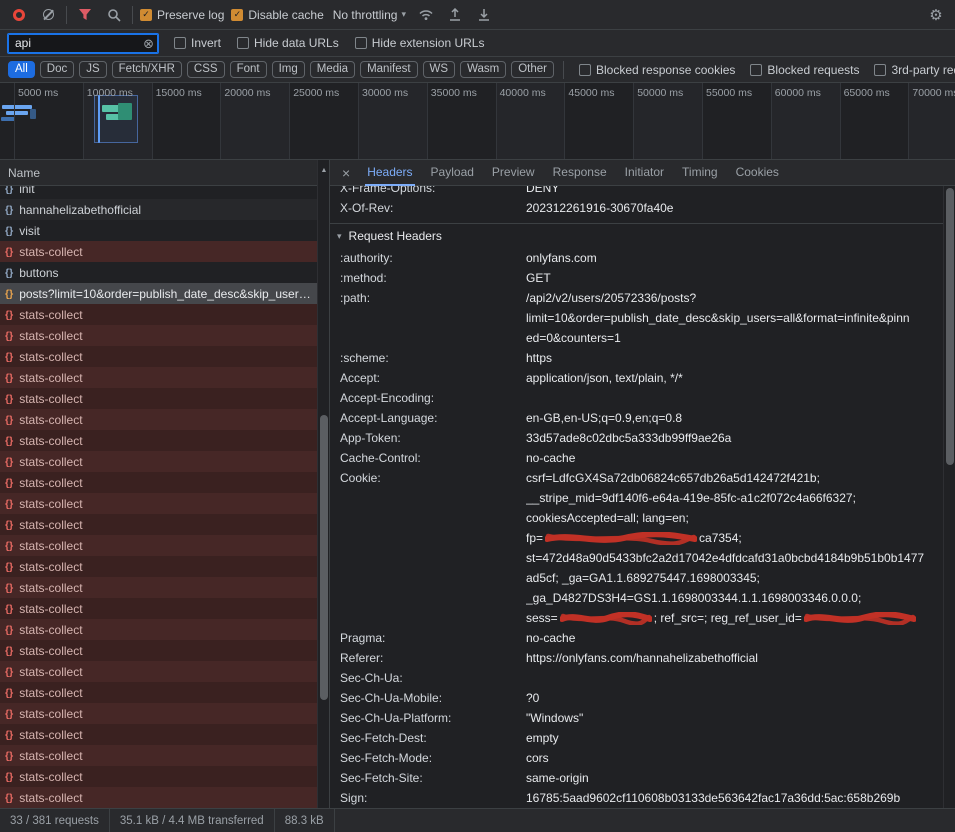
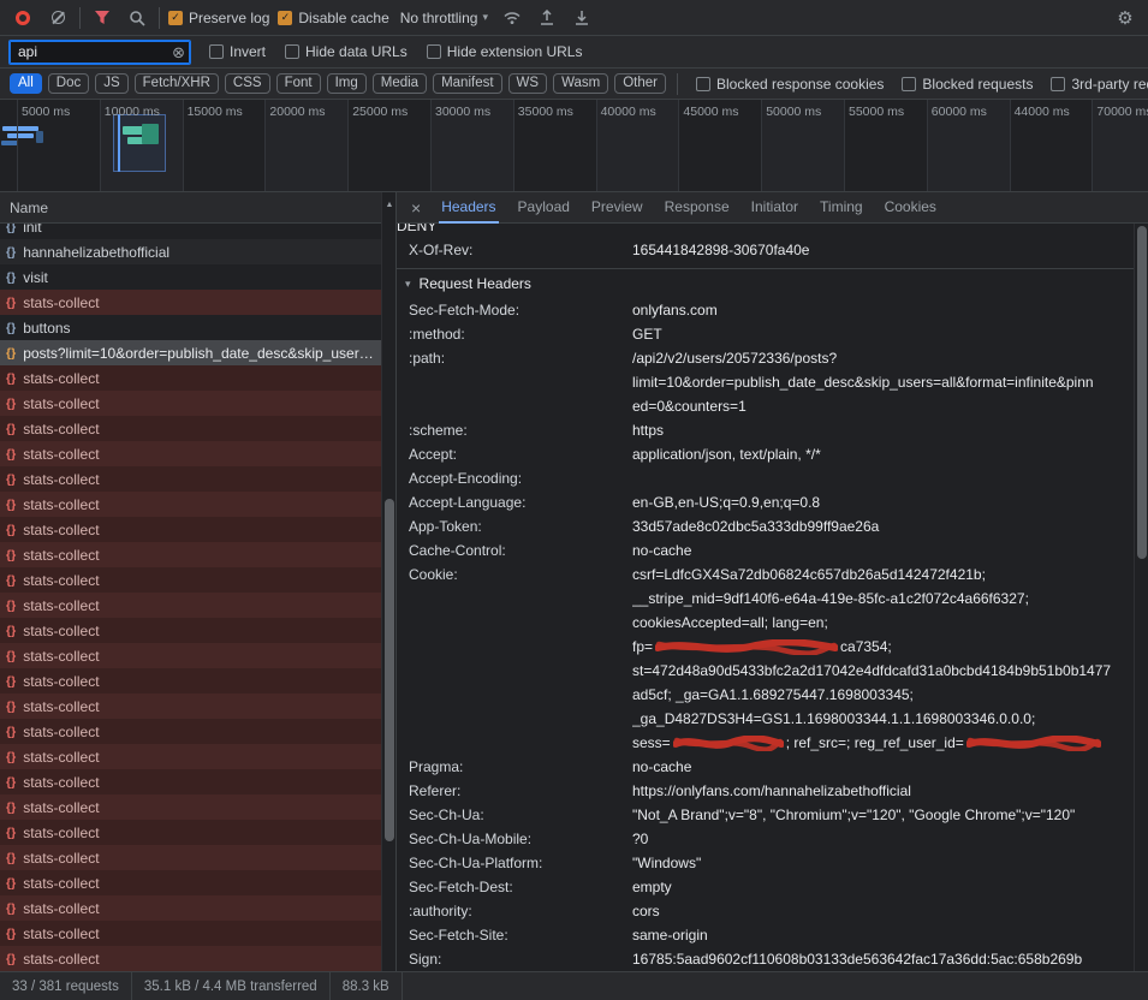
  ✓
  Preserve log
  ✓
  Disable cache
  No throttling
  ▾
  ⚙
  api
  ⊗
  Invert
  Hide data URLs
  Hide extension URLs
  All
  Doc
  JS
  Fetch/XHR
  CSS
  Font
  Img
  Media
  Manifest
  WS
  Wasm
  Other
  Blocked response cookies
  Blocked requests
  5000 ms
  10000 ms
  15000 ms
  20000 ms
  25000 ms
  30000 ms
  35000 ms
  40000 ms
  45000 ms
  50000 ms
  55000 ms
  60000 ms
- 65000 ms
+ 44000 ms
  70000 m
  Name
  {}
  init
  {}
  hannahelizabethofficial
  {}
  visit
  {}
  stats-collect
  {}
  buttons
  {}
  posts?limit=10&order=publish_date_desc&skip_user…
  {}
  stats-collect
  {}
  stats-collect
  {}
  stats-collect
  {}
  stats-collect
  {}
  stats-collect
  {}
  stats-collect
  {}
  stats-collect
  {}
  stats-collect
  {}
  stats-collect
  {}
  stats-collect
  {}
  stats-collect
  {}
  stats-collect
  {}
  stats-collect
  {}
  stats-collect
  {}
  stats-collect
  {}
  stats-collect
  {}
  stats-collect
  {}
  stats-collect
  {}
  stats-collect
  {}
  stats-collect
  {}
  stats-collect
  {}
  stats-collect
  {}
  stats-collect
  {}
  stats-collect
  ×
  Headers
  Payload
  Preview
  Response
  Initiator
  Timing
  Cookies
- X-Frame-Options:
  DENY
  X-Of-Rev:
- 202312261916-30670fa40e
+ 165441842898-30670fa40e
  ▾
  Request Headers
- :authority:
+ Sec-Fetch-Mode:
  onlyfans.com
  :method:
  GET
  :path:
  /api2/v2/users/20572336/posts?
  limit=10&order=publish_date_desc&skip_users=all&format=infinite&pinn
  ed=0&counters=1
  :scheme:
  https
  Accept:
  application/json, text/plain, */*
  Accept-Encoding:
  Accept-Language:
  en-GB,en-US;q=0.9,en;q=0.8
  App-Token:
  33d57ade8c02dbc5a333db99ff9ae26a
  Cache-Control:
  no-cache
  Cookie:
  csrf=LdfcGX4Sa72db06824c657db26a5d142472f421b;
  __stripe_mid=9df140f6-e64a-419e-85fc-a1c2f072c4a66f6327;
  cookiesAccepted=all; lang=en;
  fp= ca7354;
  st=472d48a90d5433bfc2a2d17042e4dfdcafd31a0bcbd4184b9b51b0b1477
  ad5cf; _ga=GA1.1.689275447.1698003345;
  _ga_D4827DS3H4=GS1.1.1698003344.1.1.1698003346.0.0.0;
  sess= ; ref_src=; reg_ref_user_id=
  Pragma:
  no-cache
  Referer:
  https://onlyfans.com/hannahelizabethofficial
  Sec-Ch-Ua:
+ "Not_A Brand";v="8", "Chromium";v="120", "Google Chrome";v="120"
  Sec-Ch-Ua-Mobile:
  ?0
  Sec-Ch-Ua-Platform:
  "Windows"
  Sec-Fetch-Dest:
  empty
- Sec-Fetch-Mode:
+ :authority:
  cors
  Sec-Fetch-Site:
  same-origin
  Sign:
  16785:5aad9602cf110608b03133de563642fac17a36dd:5ac:658b269b
  33 / 381 requests
  35.1 kB / 4.4 MB transferred
  88.3 kB
